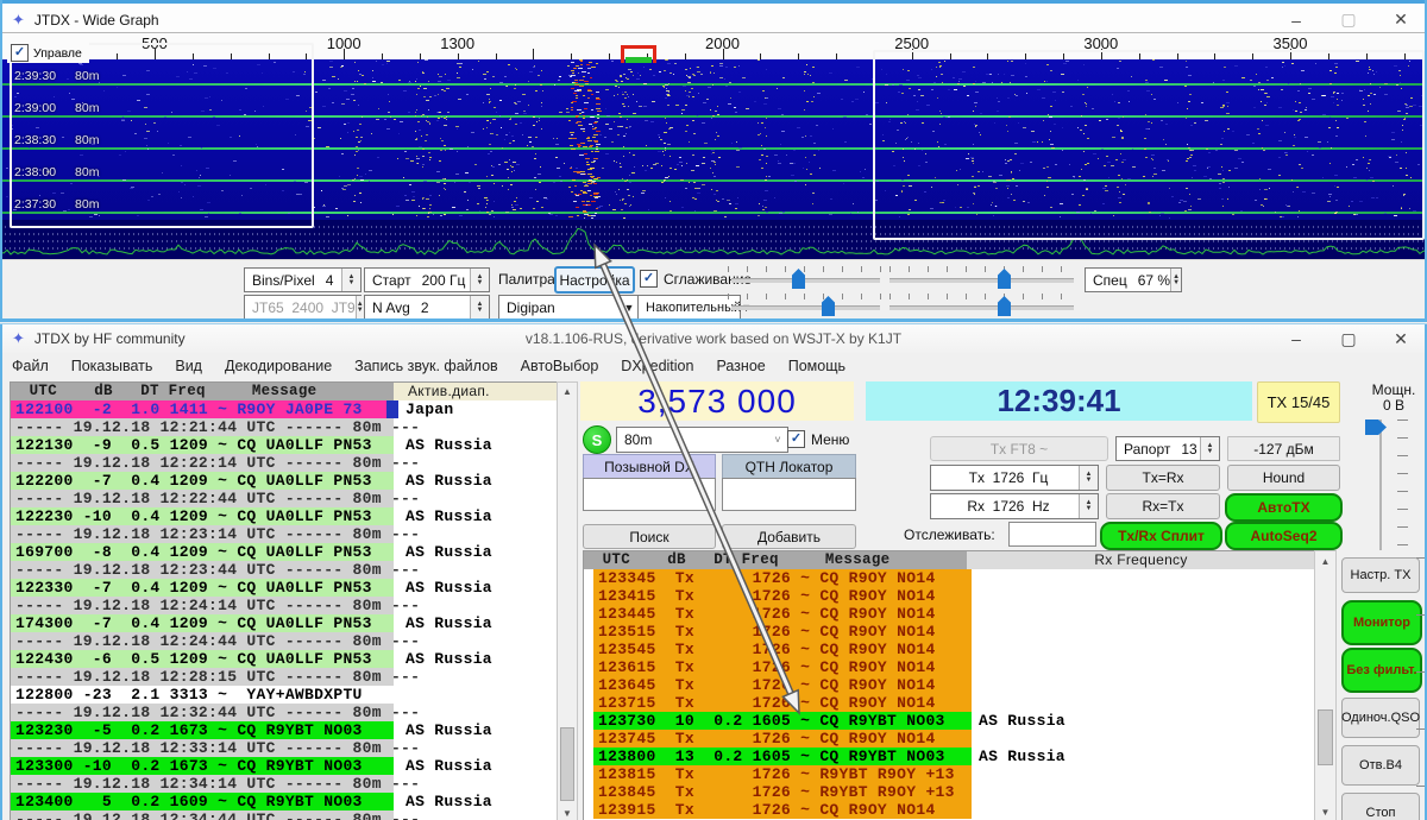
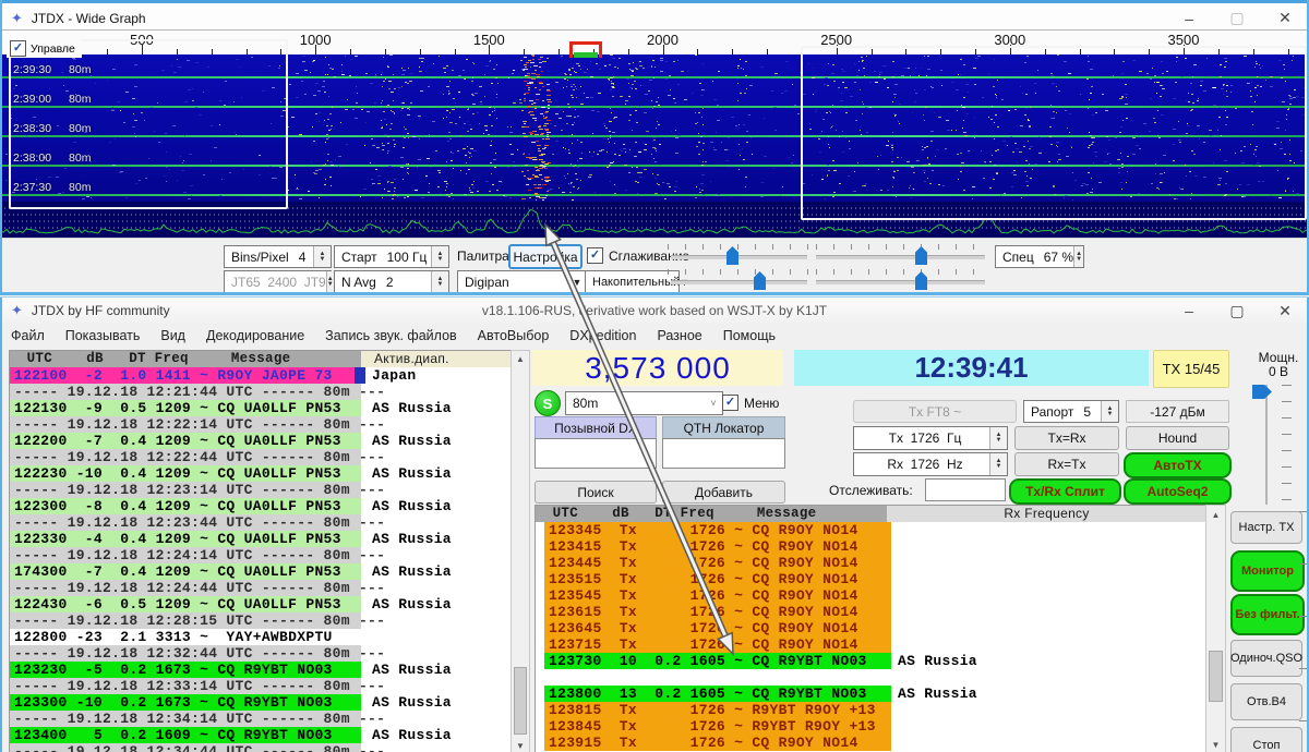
  ✦
  JTDX - Wide Graph
  –
  ▢
  ✕
  500
  1000
- 1300
+ 1500
  2000
  2500
  3000
  3500
  2:39:30
  80m
  2:39:00
  80m
  2:38:30
  80m
  2:38:00
  80m
  2:37:30
  80m
  ✓
  Управле
  Bins/Pixel
  4
  Старт
- 200 Гц
+ 100 Гц
  Палитра
  Настрока
  ✓
  Сглажива
  Спец
  67 %
  JT65 2400 JT9
  N Avg
  2
  Digipan
  ▼
  Накопительны
  ✦
  JTDX by HF community
  v18.1.106-RUS,erivative work based on WSJT-X by K1JT
  –
  ▢
  ✕
  Файл
  Показывать
  Вид
  Декодирование
  Запись звук. файлов
  АвтоВыбор
  DXedition
  Разное
  Помощь
  UTC dB DT Freq Message
  Актив.диап.
  122100 -2 1.0 1411 ~ R9OY JA0PE 73
  Japan
  ----- 19.12.18 12:21:44 UTC ------ 80m -
  122130 -9 0.5 1209 ~ CQ UA0LLF PN53
  AS Russia
  ----- 19.12.18 12:22:14 UTC ------ 80m -
  122200 -7 0.4 1209 ~ CQ UA0LLF PN53
  AS Russia
  ----- 19.12.18 12:22:44 UTC ------ 80m -
  122230 -10 0.4 1209 ~ CQ UA0LLF PN53
  AS Russia
  ----- 19.12.18 12:23:14 UTC ------ 80m -
- 169700 -8 0.4 1209 ~ CQ UA0LLF PN53
+ 122300 -8 0.4 1209 ~ CQ UA0LLF PN53
  AS Russia
  ----- 19.12.18 12:23:44 UTC ------ 80m -
- 122330 -7 0.4 1209 ~ CQ UA0LLF PN53
+ 122330 -4 0.4 1209 ~ CQ UA0LLF PN53
  AS Russia
  ----- 19.12.18 12:24:14 UTC ------ 80m -
  174300 -7 0.4 1209 ~ CQ UA0LLF PN53
  AS Russia
  ----- 19.12.18 12:24:44 UTC ------ 80m -
  122430 -6 0.5 1209 ~ CQ UA0LLF PN53
  AS Russia
  ----- 19.12.18 12:28:15 UTC ------ 80m -
  122800 -23 2.1 3313 ~ YAY+AWBDXPTU
  ----- 19.12.18 12:32:44 UTC ------ 80m -
  123230 -5 0.2 1673 ~ CQ R9YBT NO03
  AS Russia
  ----- 19.12.18 12:33:14 UTC ------ 80m -
  123300 -10 0.2 1673 ~ CQ R9YBT NO03
  AS Russia
  ----- 19.12.18 12:34:14 UTC ------ 80m -
  123400 5 0.2 1609 ~ CQ R9YBT NO03
  AS Russia
  ▲
  ▼
  3573 000
  S
  80m
  ˅
  ✓
  Меню
  Позывной D
  QTH Локатор
  Поиск
  Добавить
  12:39:41
  TX 15/45
  Tx FT8 ~
  Рапорт
- 13
+ 5
  -127 дБм
  Tx 1726 Гц
  Tx=Rx
  Hound
  Rx 1726 Hz
  Rx=Tx
  АвтоTX
  Отслеживать:
  Tx/Rx Сплит
  AutoSeq2
  UTC dB DT Freq Message
  Rx Frequency
  123345 Tx 1726 ~ CQ R9OY NO14
  123415 Tx 1726 ~ CQ R9OY NO14
  123445 Tx726 ~ CQ R9OY NO14
  123515 Tx 126 ~ CQ R9OY NO14
  123545 Tx 1726 ~ CQ R9OY NO14
  123615 Tx 176 ~ CQ R9OY NO14
  123645 Tx 172 ~ CQ R9OY NO14
  123715 Tx 1726 ~ CQ R9OY NO14
  123730 10 0.2 1605 ~ CQ R9YBT NO03
  AS Russia
- 123745 Tx 1726 ~ CQ R9OY NO14
  123800 13 0.2 1605 ~ CQ R9YBT NO03
  AS Russia
  123815 Tx 1726 ~ R9YBT R9OY +13
  123845 Tx 1726 ~ R9YBT R9OY +13
  123915 Tx 1726 ~ CQ R9OY NO14
  ▲
  ▼
  Настр. TX
  Монитор
  Без фильт
  Одиноч.QSO
  Отв.В4
  Стоп
  Мощн.
  0 В
